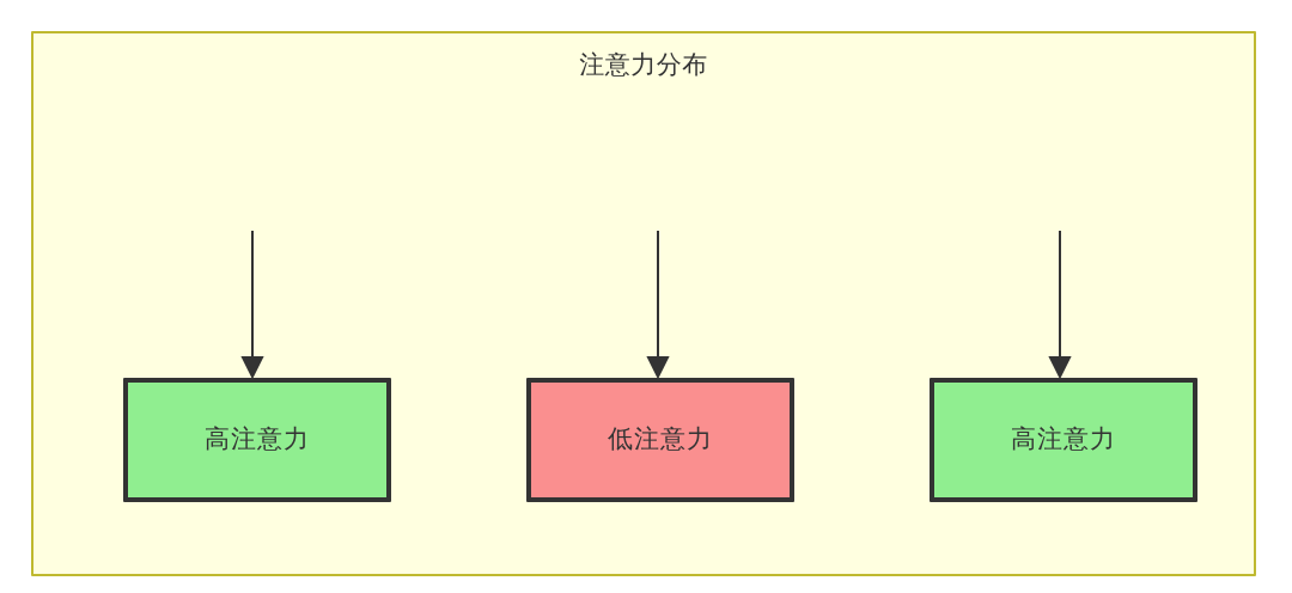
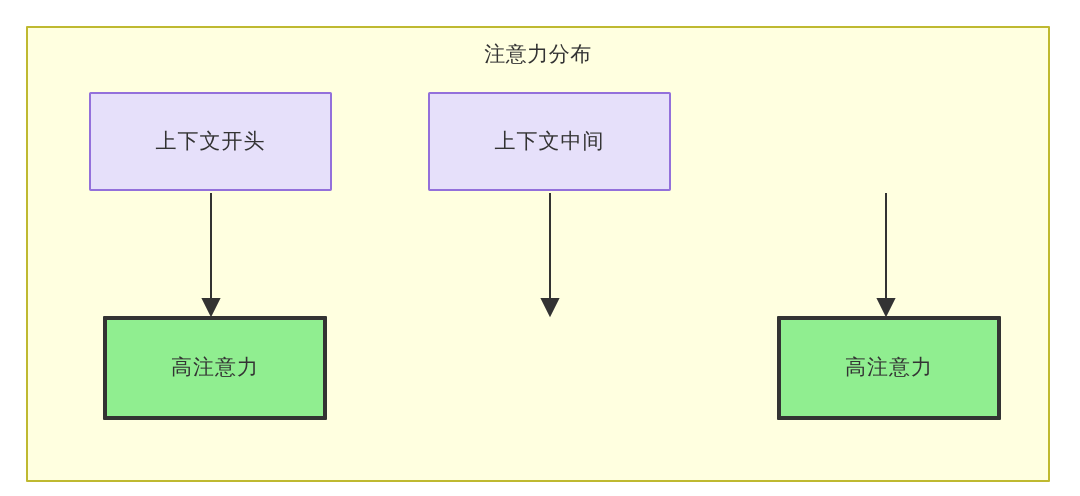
  注意力分布
+ 上下文开头
+ 上下文中间
  高注意力
- 低注意力
  高注意力
